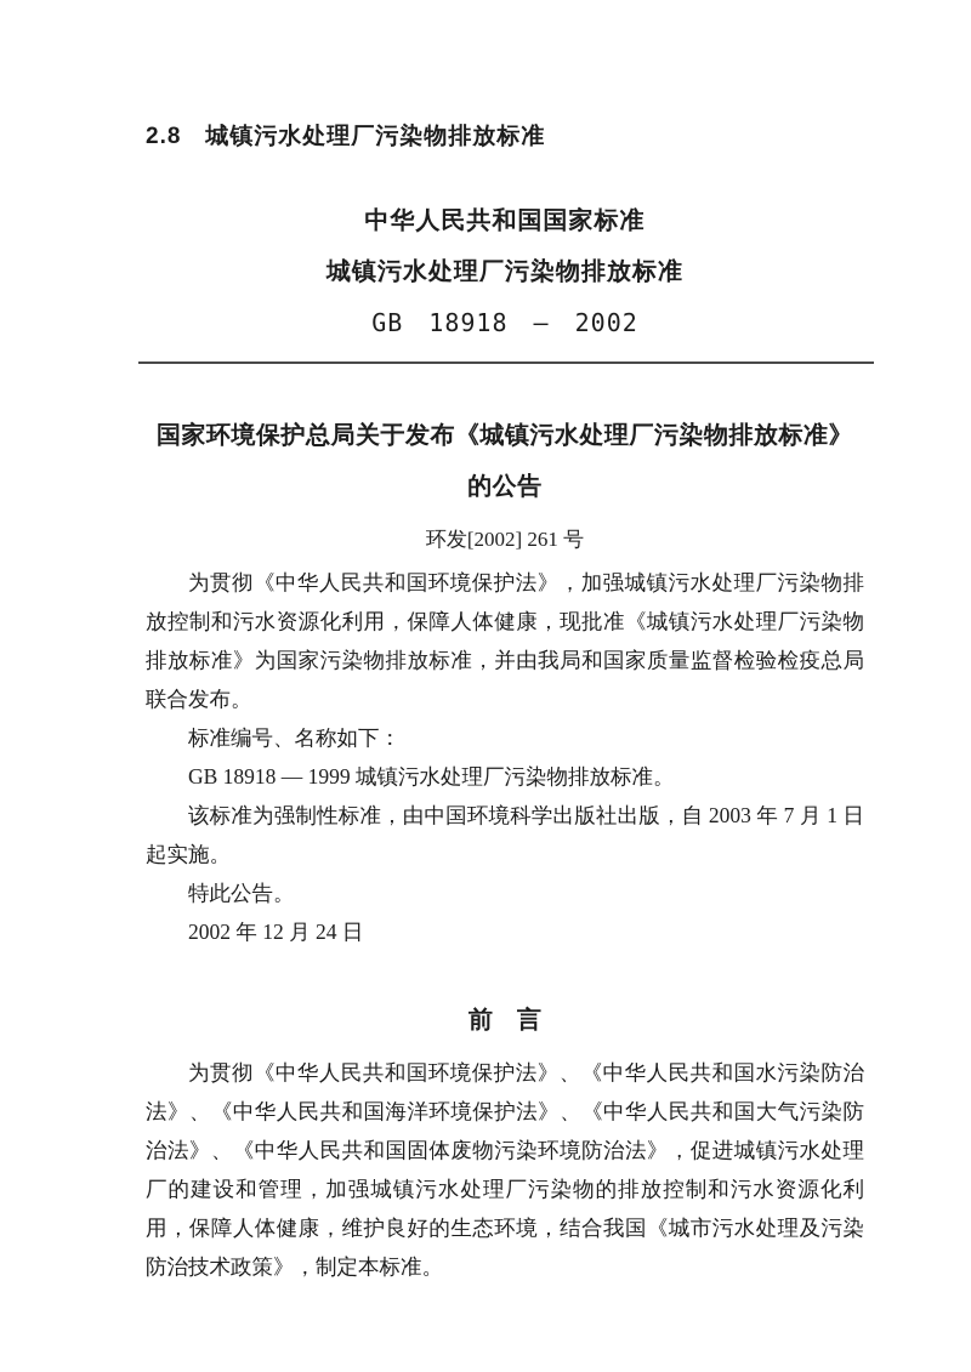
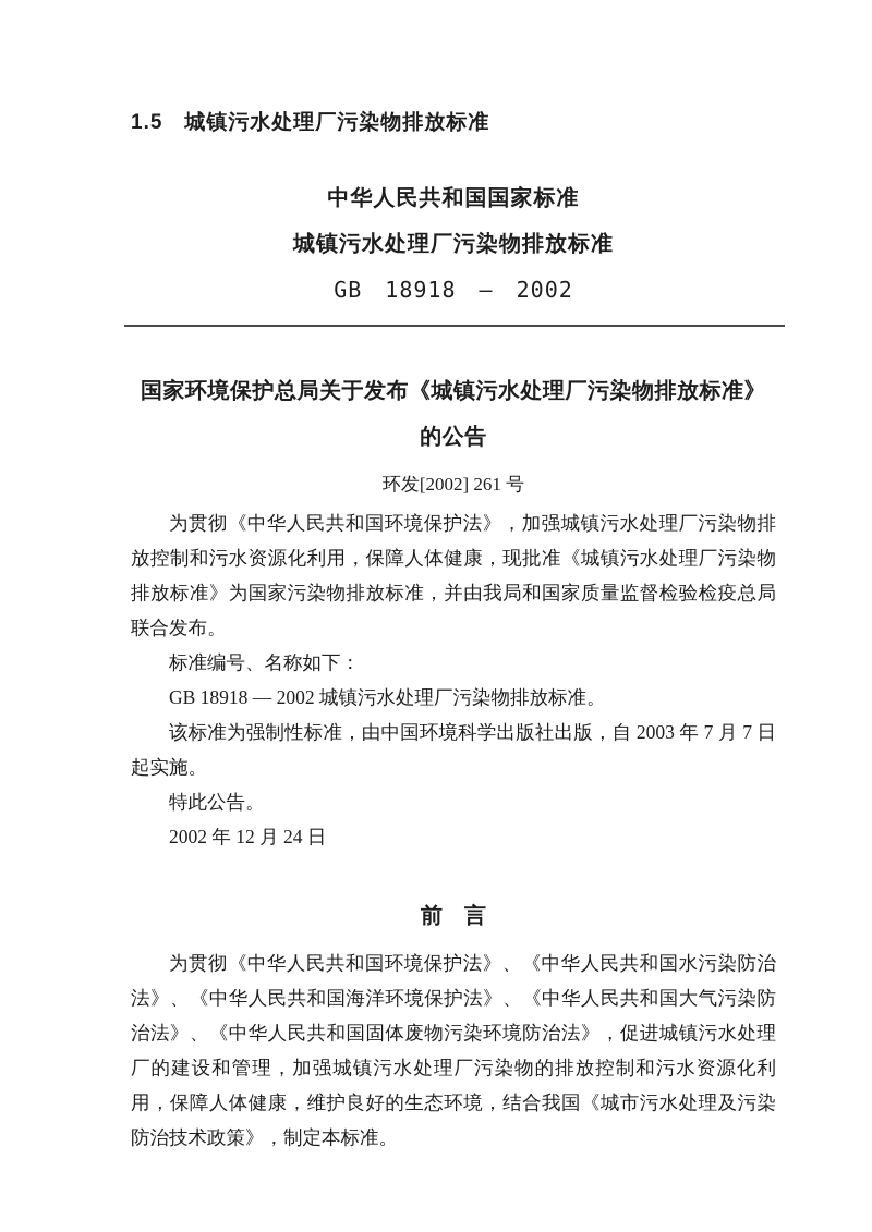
- 2.8 城镇污水处理厂污染物排放标准
+ 1.5 城镇污水处理厂污染物排放标准
  中华人民共和国国家标准
  城镇污水处理厂污染物排放标准
  GB 18918 — 2002
  国家环境保护总局关于发布《城镇污水处理厂污染物排放标准》
  的公告
  环发[2002] 261 号
  为贯彻《中华人民共和国环境保护法》，加强城镇污水处理厂污染物排放控制和污水资源化利用，保障人体健康，现批准《城镇污水处理厂污染物排放标准》为国家污染物排放标准，并由我局和国家质量监督检验检疫总局联合发布。
  标准编号、名称如下：
- GB 18918 — 1999 城镇污水处理厂污染物排放标准。
+ GB 18918 — 2002 城镇污水处理厂污染物排放标准。
- 该标准为强制性标准，由中国环境科学出版社出版，自 2003 年 7 月 1 日起实施。
+ 该标准为强制性标准，由中国环境科学出版社出版，自 2003 年 7 月 7 日起实施。
  特此公告。
  2002 年 12 月 24 日
  前 言
  为贯彻《中华人民共和国环境保护法》、《中华人民共和国水污染防治法》、《中华人民共和国海洋环境保护法》、《中华人民共和国大气污染防治法》、《中华人民共和国固体废物污染环境防治法》，促进城镇污水处理厂的建设和管理，加强城镇污水处理厂污染物的排放控制和污水资源化利用，保障人体健康，维护良好的生态环境，结合我国《城市污水处理及污染防治技术政策》，制定本标准。
